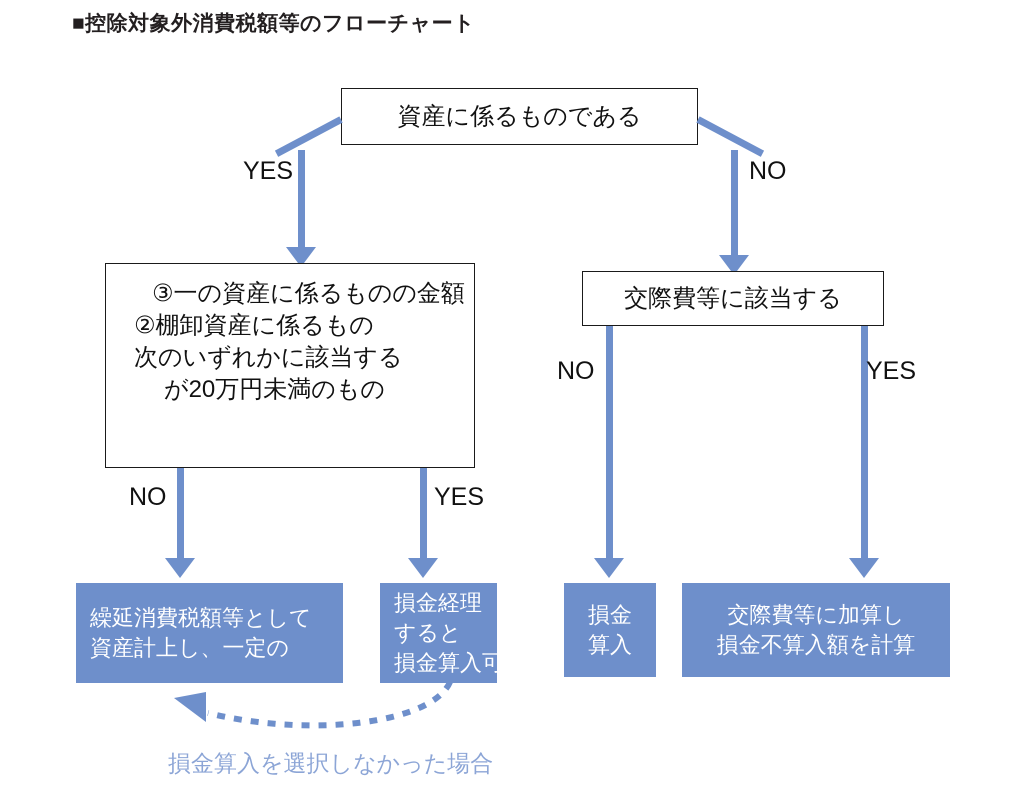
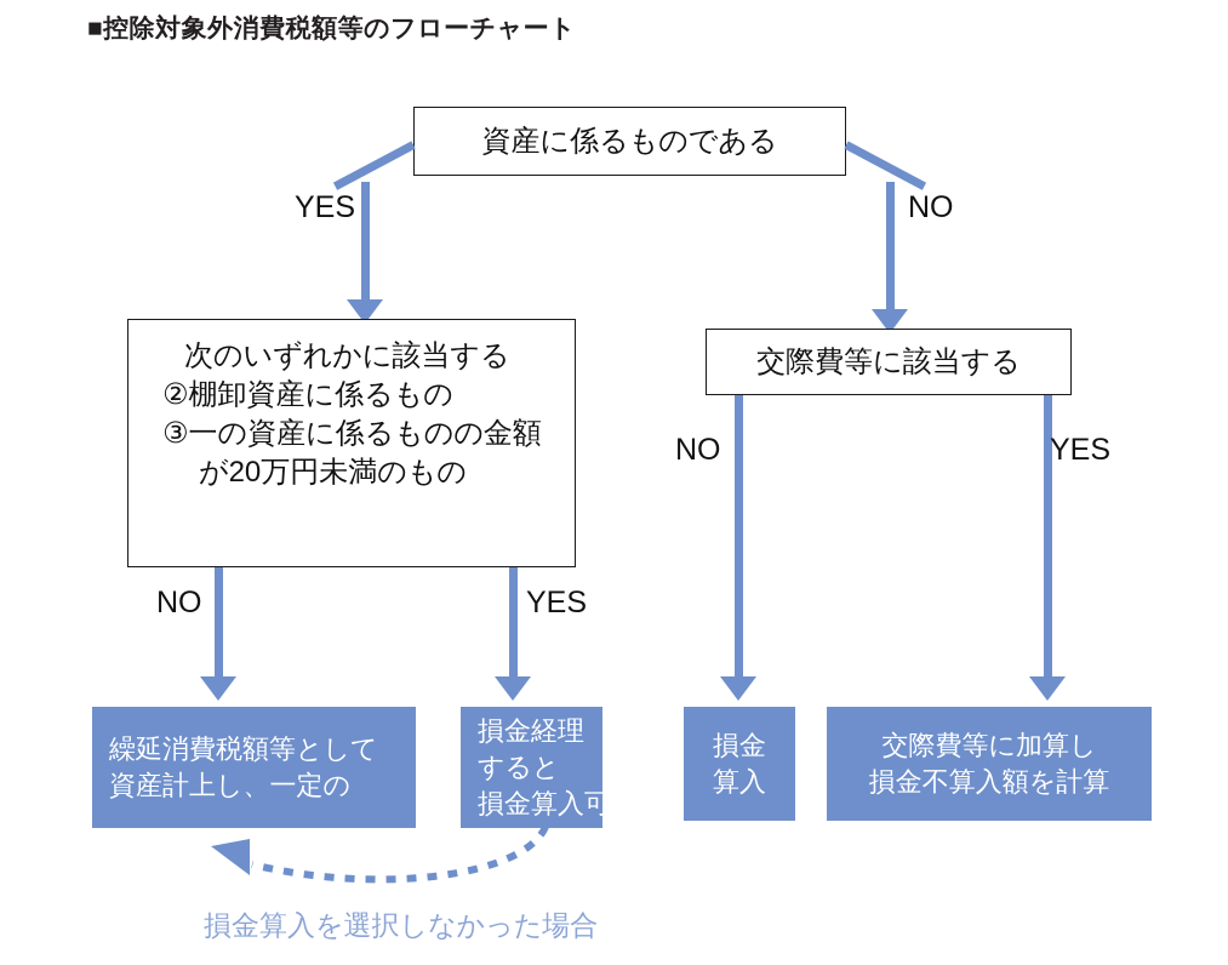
  ■控除対象外消費税額等のフローチャート
  資産に係るものである
  YES
  NO
- ③一の資産に係るものの金額
+ 次のいずれかに該当する
  ②棚卸資産に係るもの
- 次のいずれかに該当する
+ ③一の資産に係るものの金額
  が20万円未満のもの
  交際費等に該当する
  NO
  YES
  NO
  YES
  繰延消費税額等として
  資産計上し、一定の
  損金経理
  すると
  損金算入可
  損金
  算入
  交際費等に加算し
  損金不算入額を計算
  損金算入を選択しなかった場合
